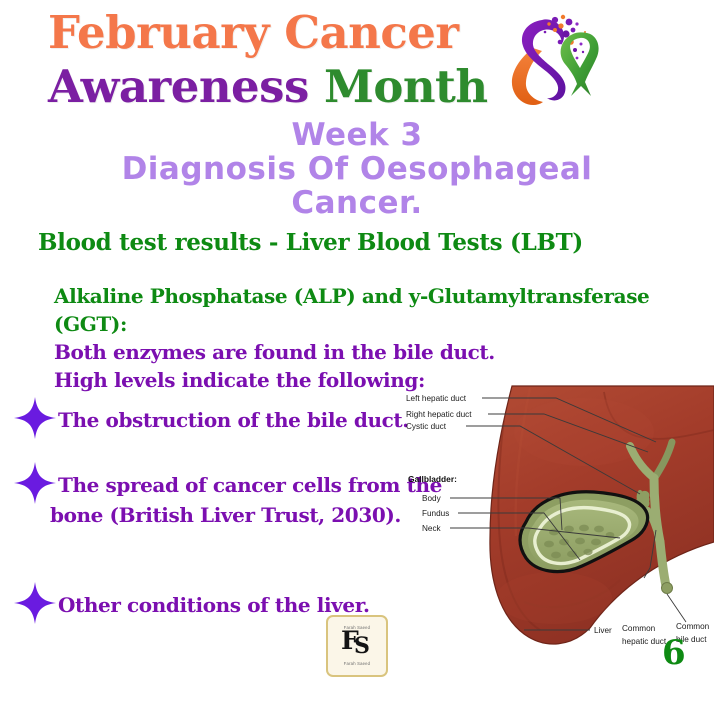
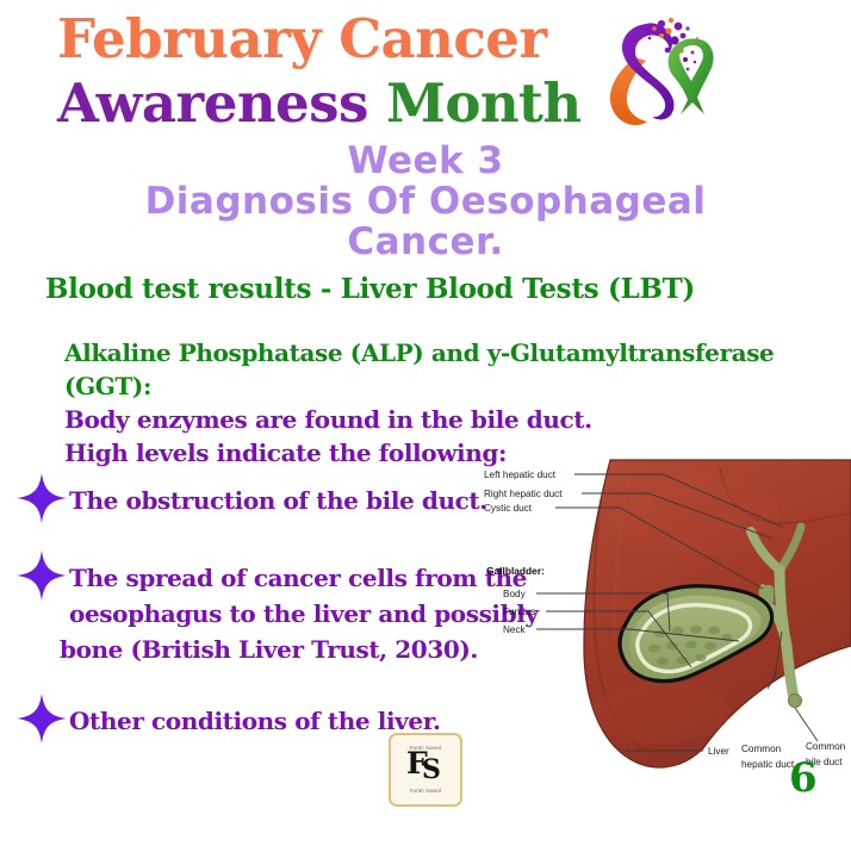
  February Cancer
  Awareness Month
  Week 3
  Diagnosis Of Oesophageal
  Cancer.
  Blood test results - Liver Blood Tests (LBT)
  Alkaline Phosphatase (ALP) and y-Glutamyltransferase
  (GGT):
- Both enzymes are found in the bile duct.
+ Body enzymes are found in the bile duct.
  High levels indicate the following:
  The obstruction of the bile duct.
  The spread of cancer cells from the
+ oesophagus to the liver and possibly
  bone (British Liver Trust, 2030).
  Other conditions of the liver.
  Left hepatic duct
  Right hepatic duct
  Cystic duct
  Gallbladder:
  Body
  Fundus
  Neck
  Common
  hepatic duct
  Common
  bile duct
  Liver
  F
  S
  6
